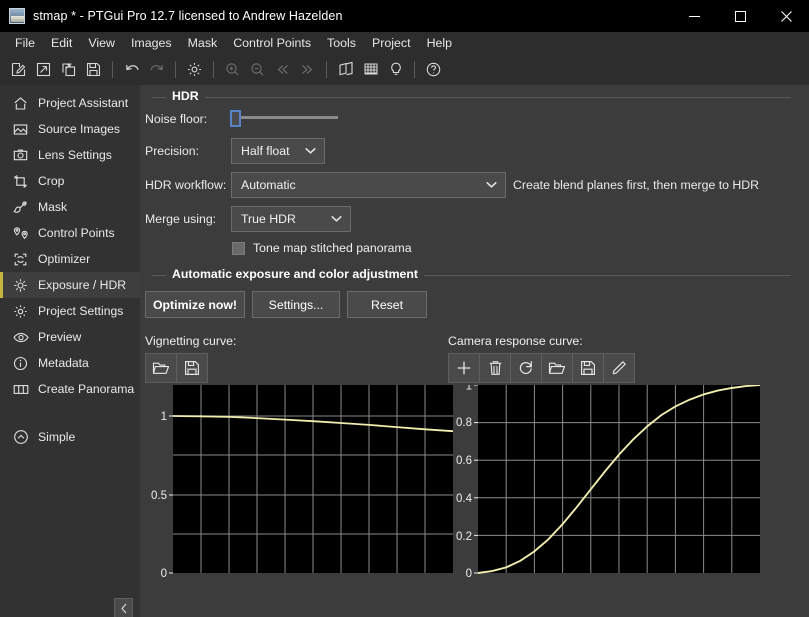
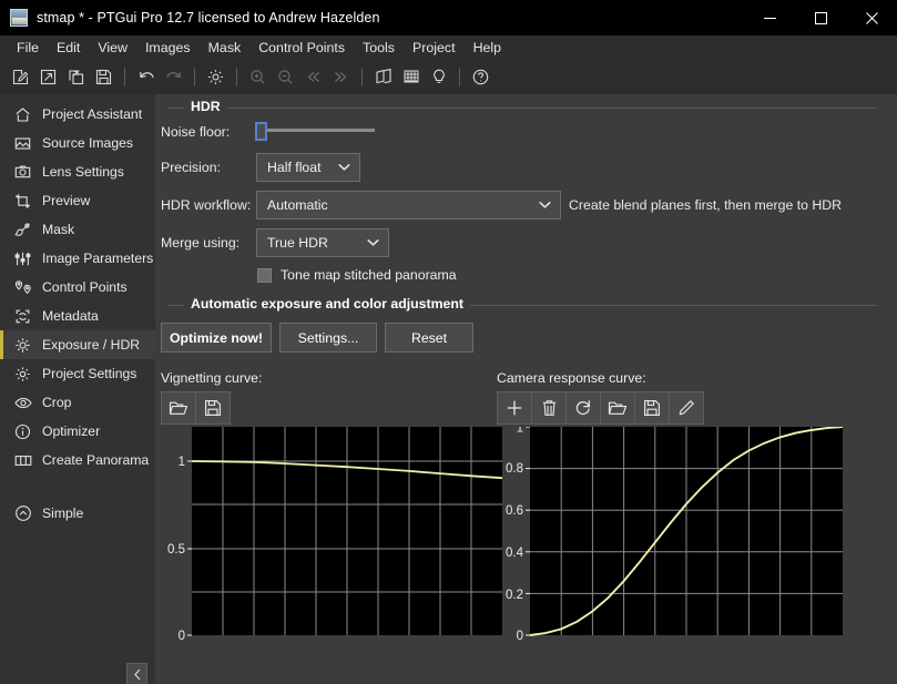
  stmap * - PTGui Pro 12.7 licensed to Andrew Hazelden
  File
  Edit
  View
  Images
  Mask
  Control Points
  Tools
  Project
  Help
  Project Assistant
  Source Images
  Lens Settings
- Crop
+ Preview
  Mask
+ Image Parameters
  Control Points
- Optimizer
+ Metadata
  Exposure / HDR
  Project Settings
- Preview
+ Crop
- Metadata
+ Optimizer
  Create Panorama
  Simple
  HDR
  Noise floor:
  Precision:
  Half float
  HDR workflow:
  Automatic
  Create blend planes first, then merge to HDR
  Merge using:
  True HDR
  Tone map stitched panorama
  Automatic exposure and color adjustment
  Optimize now!
  Settings...
  Reset
  Vignetting curve:
  1
  0.5
  0
  Camera response curve:
  1
  0.8
  0.6
  0.4
  0.2
  0
